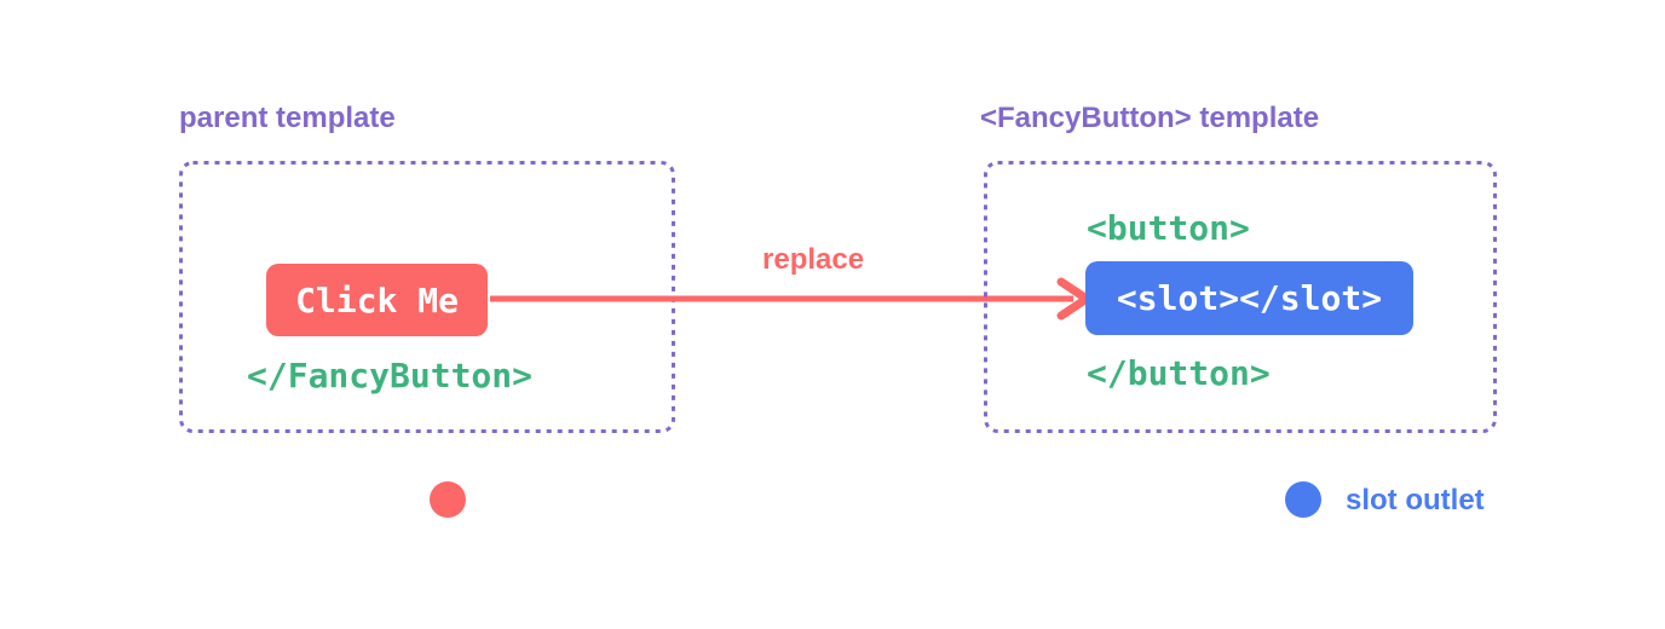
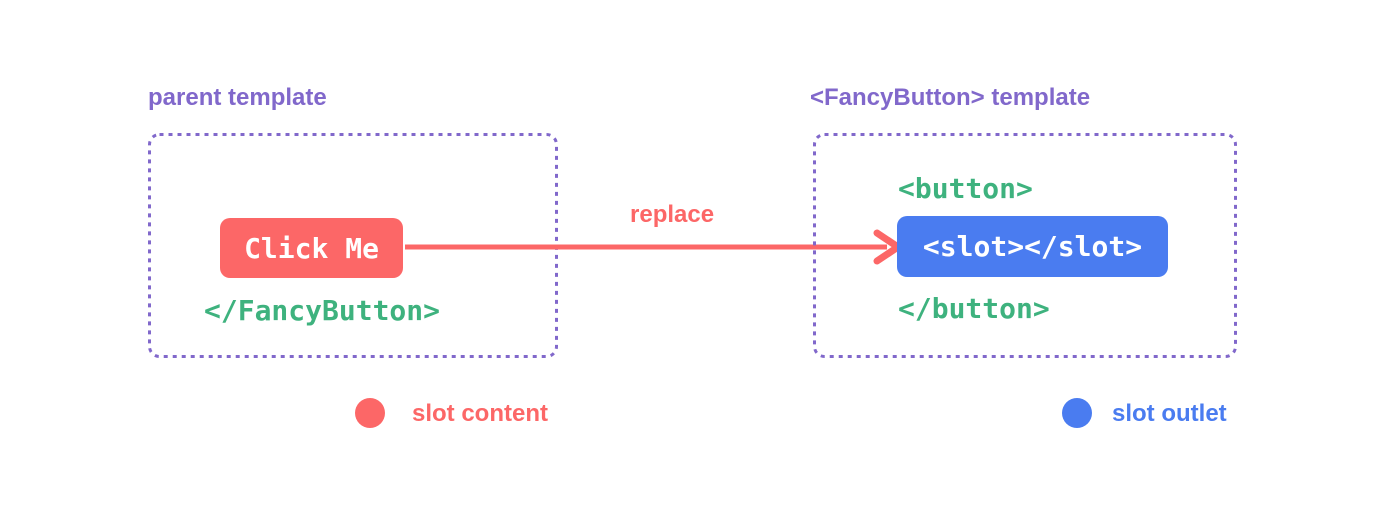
  parent template
  Click Me
  </FancyButton>
  replace
  <FancyButton> template
  <button>
  <slot></slot>
  </button>
+ slot content
  slot outlet
